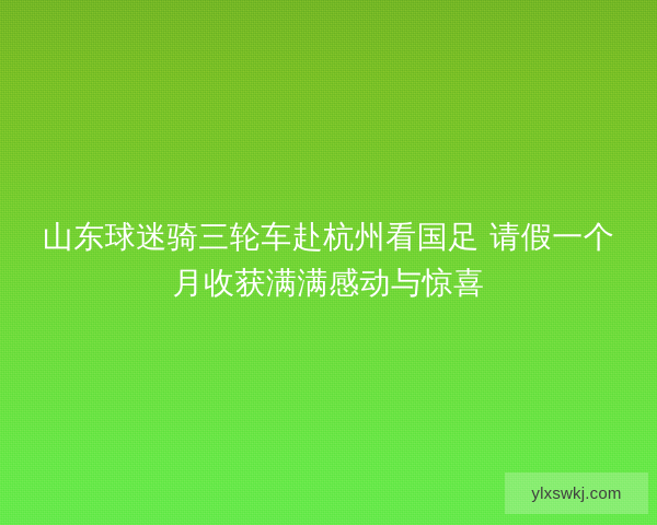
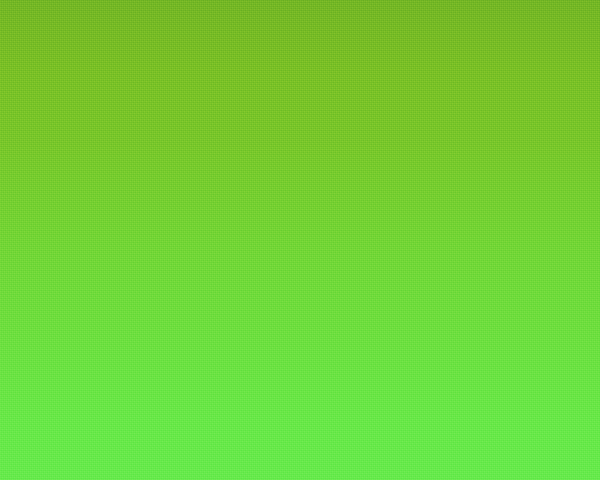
- 山东球迷骑三轮车赴杭州看国足 请假一个月收获满满感动与惊喜
- ylxswkj.com
